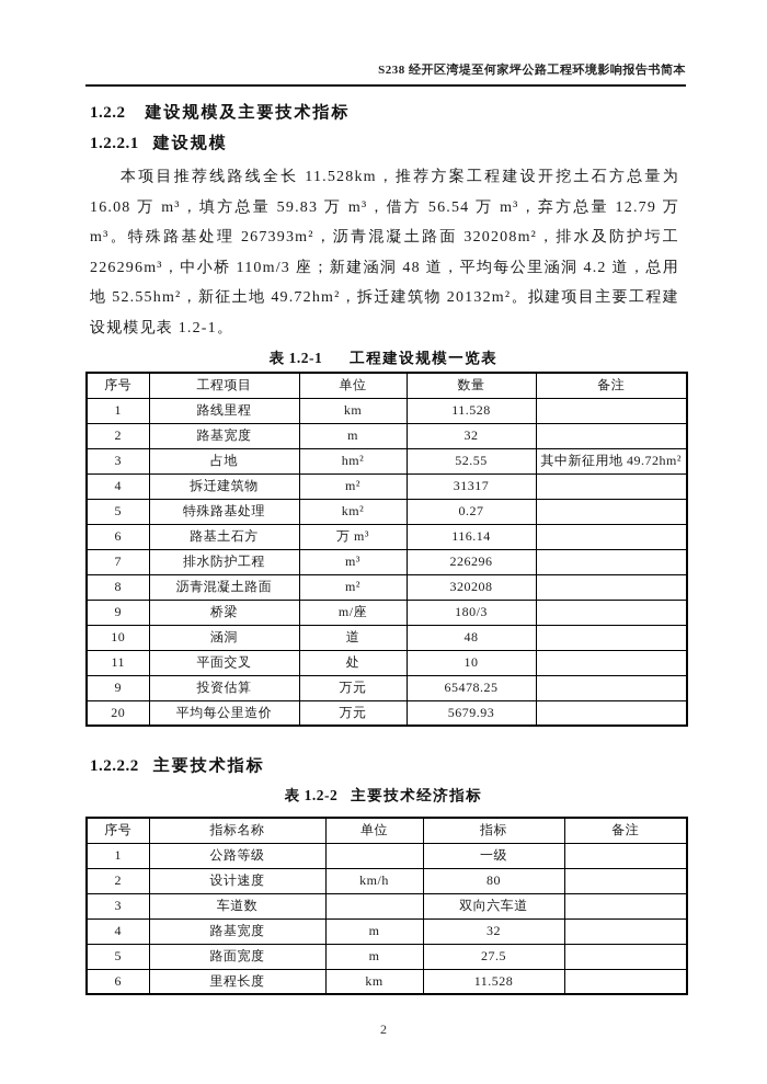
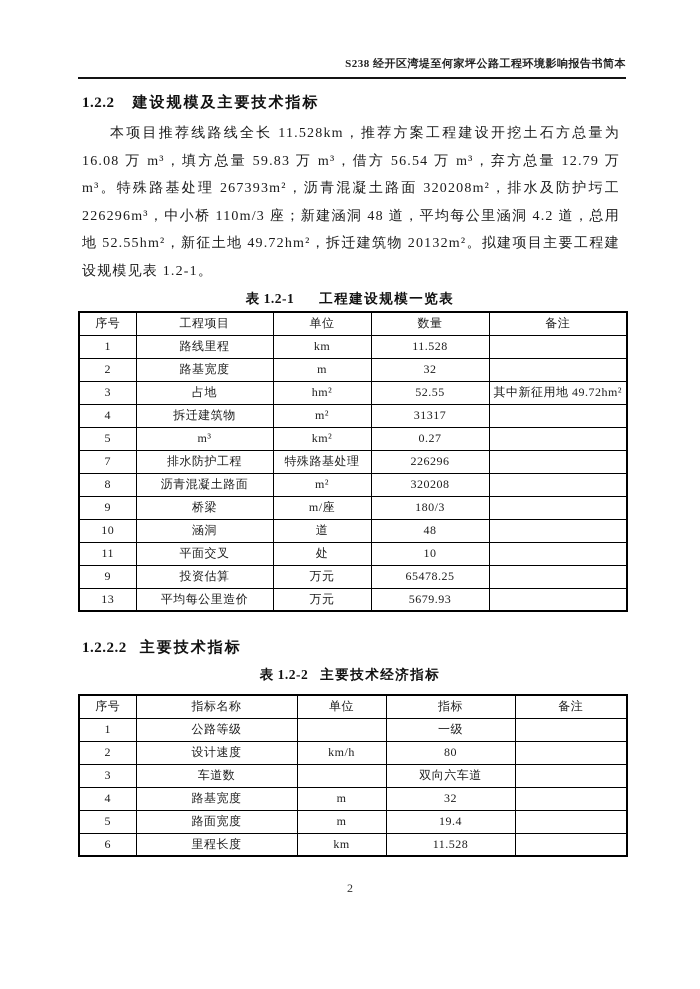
  S238 经开区湾堤至何家坪公路工程环境影响报告书简本
  1.2.2
  建设规模及主要技术指标
- 1.2.2.1
- 建设规模
  本项目推荐线路线全长 11.528km，推荐方案工程建设开挖土石方总量为 16.08 万 m³，填方总量 59.83 万 m³，借方 56.54 万 m³，弃方总量 12.79 万 m³。特殊路基处理 267393m²，沥青混凝土路面 320208m²，排水及防护圬工 226296m³，中小桥 110m/3 座；新建涵洞 48 道，平均每公里涵洞 4.2 道，总用地 52.55hm²，新征土地 49.72hm²，拆迁建筑物 20132m²。拟建项目主要工程建设规模见表 1.2-1。
  表 1.2-1
  工程建设规模一览表
  序号	工程项目	单位	数量	备注
  1	路线里程	km	11.528
  2	路基宽度	m	32
  3	占地	hm²	52.55	其中新征用地 49.72hm²
  4	拆迁建筑物	m²	31317
- 5	特殊路基处理	km²	0.27
+ 5	m³	km²	0.27
- 6	路基土石方	万 m³	116.14
- 7	排水防护工程	m³	226296
+ 7	排水防护工程	特殊路基处理	226296
  8	沥青混凝土路面	m²	320208
  9	桥梁	m/座	180/3
  10	涵洞	道	48
  11	平面交叉	处	10
  9	投资估算	万元	65478.25
- 20	平均每公里造价	万元	5679.93
+ 13	平均每公里造价	万元	5679.93
  1.2.2.2
  主要技术指标
  表 1.2-2
  主要技术经济指标
  序号	指标名称	单位	指标	备注
  1	公路等级		一级
  2	设计速度	km/h	80
  3	车道数		双向六车道
  4	路基宽度	m	32
- 5	路面宽度	m	27.5
+ 5	路面宽度	m	19.4
  6	里程长度	km	11.528
  2
